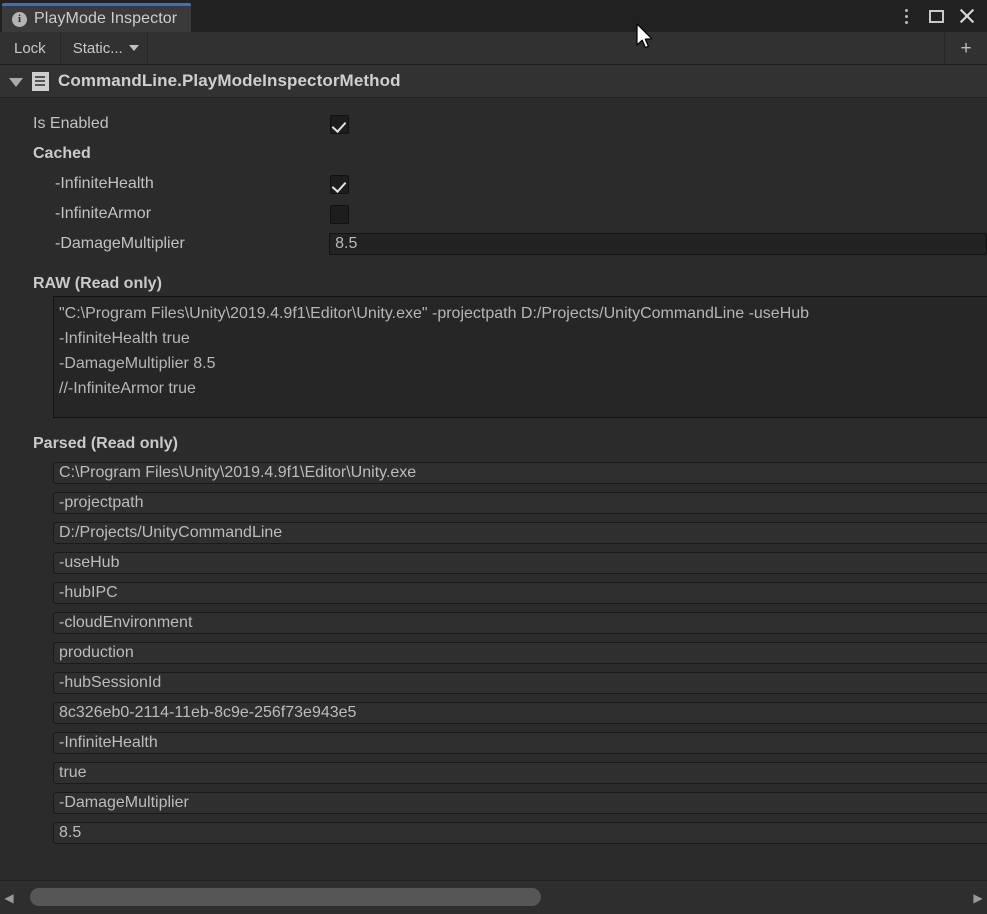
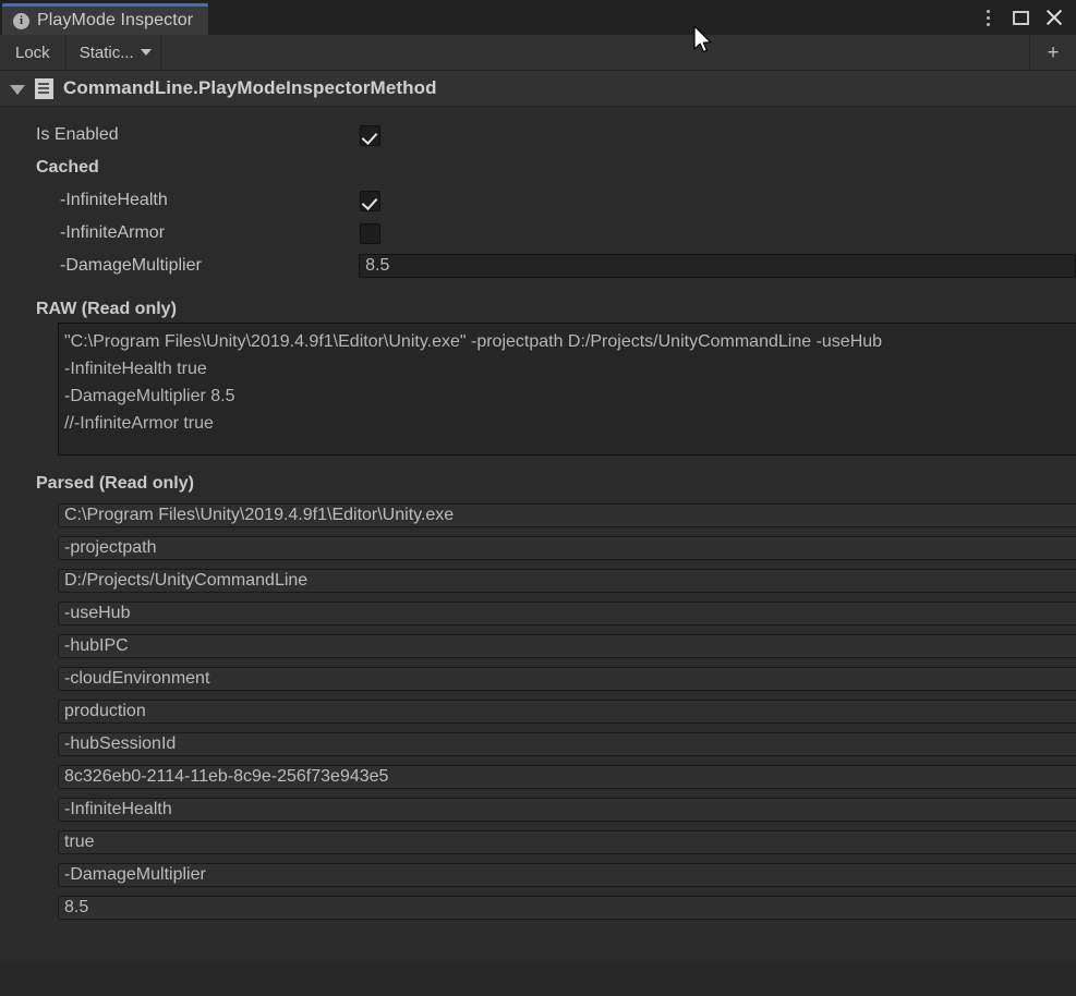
  i
  PlayMode Inspector
  Lock
  Static...
  +
  CommandLine.PlayModeInspectorMethod
  Is Enabled
  Cached
  -InfiniteHealth
  -InfiniteArmor
  -DamageMultiplier
  8.5
  RAW (Read only)
  "C:\Program Files\Unity\2019.4.9f1\Editor\Unity.exe" -projectpath D:/Projects/UnityCommandLine -useHub
  -InfiniteHealth true
  -DamageMultiplier 8.5
  //-InfiniteArmor true
  Parsed (Read only)
  C:\Program Files\Unity\2019.4.9f1\Editor\Unity.exe
  -projectpath
  D:/Projects/UnityCommandLine
  -useHub
  -hubIPC
  -cloudEnvironment
  production
  -hubSessionId
  8c326eb0-2114-11eb-8c9e-256f73e943e5
  -InfiniteHealth
  true
  -DamageMultiplier
  8.5
- ◀
- ▶
